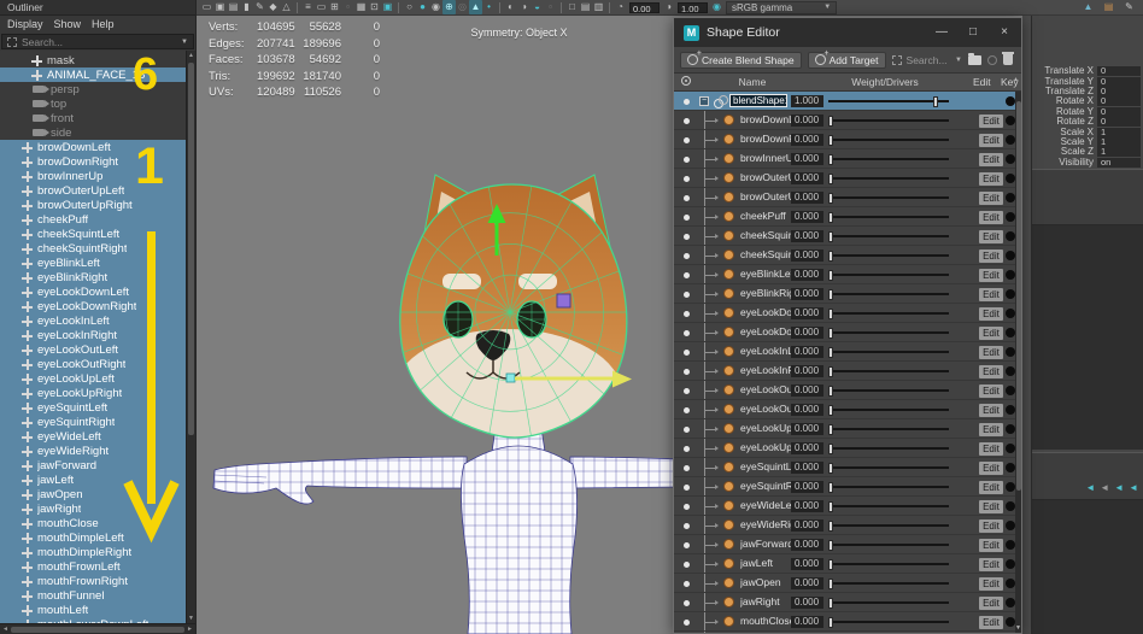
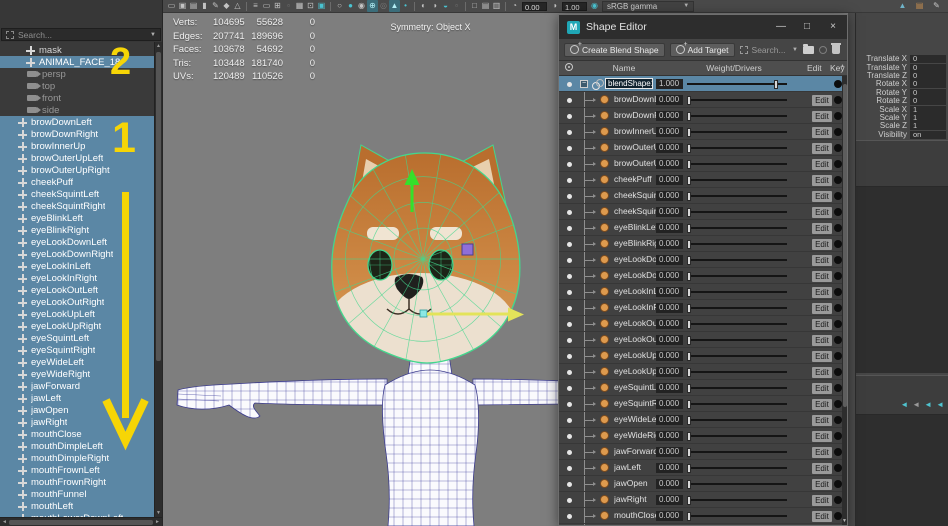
  ▭
  ▣
  ▤
  ▮
  ✎
  ◆
  △
  ≡
  ▭
  ⊞
  ▦
  ⊡
  ▣
  ○
  ●
  ◉
  ⊕
  ◎
  ▲
  •
  ◐
  ◑
  ◒
  □
  ▤
  ▥
  ◔
  0.00
  ◑
  1.00
  ◉
  sRGB gamma
  ▲
  ▤
  ✎
  Verts:
  104695
  55628
  0
  Edges:
  207741
  189696
  0
  Faces:
  103678
  54692
  0
  Tris:
- 199692
+ 103448
  181740
  0
  UVs:
  120489
  110526
  0
  Symmetry: Object X
  Translate X
  0
  Translate Y
  0
  Translate Z
  0
  Rotate X
  0
  Rotate Y
  0
  Rotate Z
  0
  Scale X
  1
  Scale Y
  1
  Scale Z
  1
  Visibility
  on
  ◄
  ◄
  ◄
  ◄
- Outliner
- Display
- Show
- Help
  Search...
  mask
  ANIMAL_FACE_18
  persp
  top
  front
  side
  browDownLeft
  browDownRight
  browInnerUp
  browOuterUpLeft
  browOuterUpRight
  cheekPuff
  cheekSquintLeft
  cheekSquintRight
  eyeBlinkLeft
  eyeBlinkRight
  eyeLookDownLeft
  eyeLookDownRight
  eyeLookInLeft
  eyeLookInRight
  eyeLookOutLeft
  eyeLookOutRight
  eyeLookUpLeft
  eyeLookUpRight
  eyeSquintLeft
  eyeSquintRight
  eyeWideLeft
  eyeWideRight
  jawForward
  jawLeft
  jawOpen
  jawRight
  mouthClose
  mouthDimpleLeft
  mouthDimpleRight
  mouthFrownLeft
  mouthFrownRight
  mouthFunnel
  mouthLeft
  M
  Shape Editor
  —
  □
  ×
  Create Blend Shape
  Add Target
  Search...
  Name
  Weight/Drivers
  Edit
  Key
  blendShape1
  1.000
  0.000
  Edit
  0.000
  Edit
  browInnerU
  0.000
  Edit
  0.000
  Edit
  0.000
  Edit
  cheekPuff
  0.000
  Edit
  0.000
  Edit
  0.000
  Edit
  eyeBlinkLe
  0.000
  Edit
  eyeBlinkRi
  0.000
  Edit
  0.000
  Edit
  0.000
  Edit
  0.000
  Edit
  0.000
  Edit
  0.000
  Edit
  0.000
  Edit
  0.000
  Edit
  0.000
  Edit
  eyeSquintL
  0.000
  Edit
  eyeSquintR
  0.000
  Edit
  eyeWideLe
  0.000
  Edit
  eyeWideRi
  0.000
  Edit
  jawForwar
  0.000
  Edit
  jawLeft
  0.000
  Edit
  jawOpen
  0.000
  Edit
  jawRight
  0.000
  Edit
  mouthClos
  0.000
  Edit
- 6
+ 2
  1
